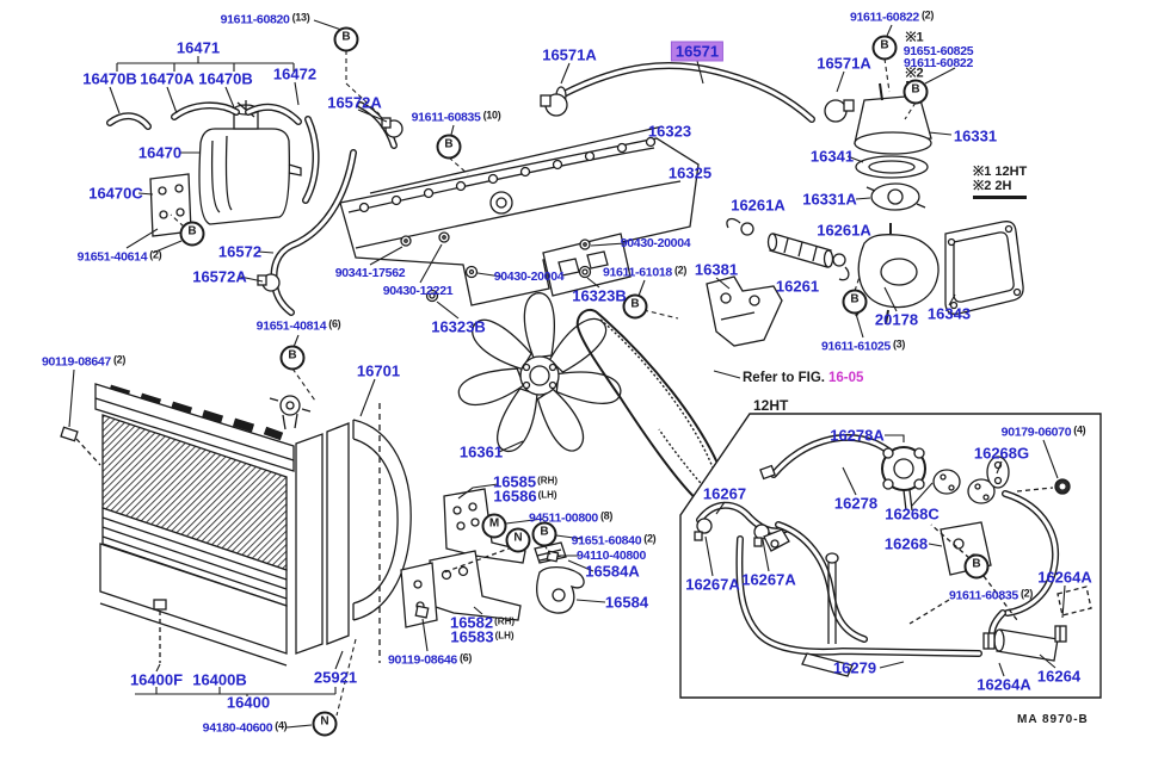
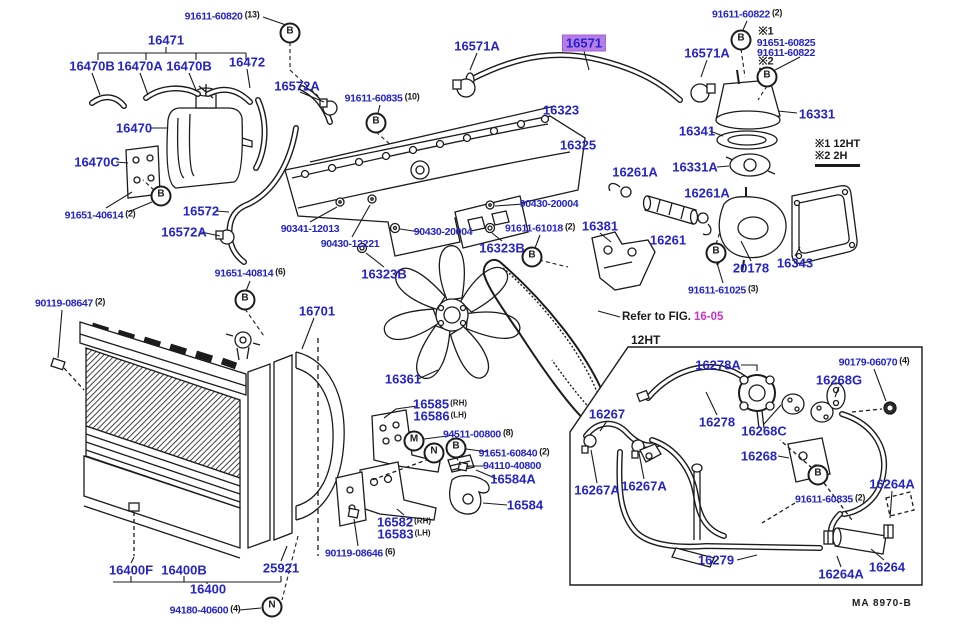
  ※1 12HT
  ※2 2H
  Refer to FIG. 16-05
  12HT
  MA 8970-B
  91611-60820 (13)
  91611-60835 (10)
  91611-60822 (2)
  91651-60825
  91611-60822
  91651-40614 (2)
- 90341-17562
+ 90341-12013
  90430-12221
  90430-20004
  90430-20004
  91611-61018 (2)
  91611-61025 (3)
  91651-40814 (6)
  90119-08647 (2)
  94511-00800 (8)
  91651-60840 (2)
  94110-40800
  90119-08646 (6)
  94180-40600 (4)
  90179-06070 (4)
  91611-60835 (2)
  16471
  16470B
  16470A
  16470B
  16472
  16572A
  16571A
  16571
  16571A
  16331
  16341
  16470
  16470C
  16572
  16572A
  16323
  16325
  16331A
  16261A
  16261A
  16261
  20178
  16343
  16323B
  16323B
  16381
  16701
  16361
  16585(RH)
  16586(LH)
  16584A
  16584
  16582(RH)
  16583(LH)
  16400F
  16400B
  25921
  16400
  16278A
  16268G
  16267
  16278
  16268C
  16268
  16264A
  16267A
  16267A
  16279
  16264A
  16264
  ※1
  ※2
  B
  B
  B
  B
  B
  B
  B
  B
  B
  B
  M
  N
  N
